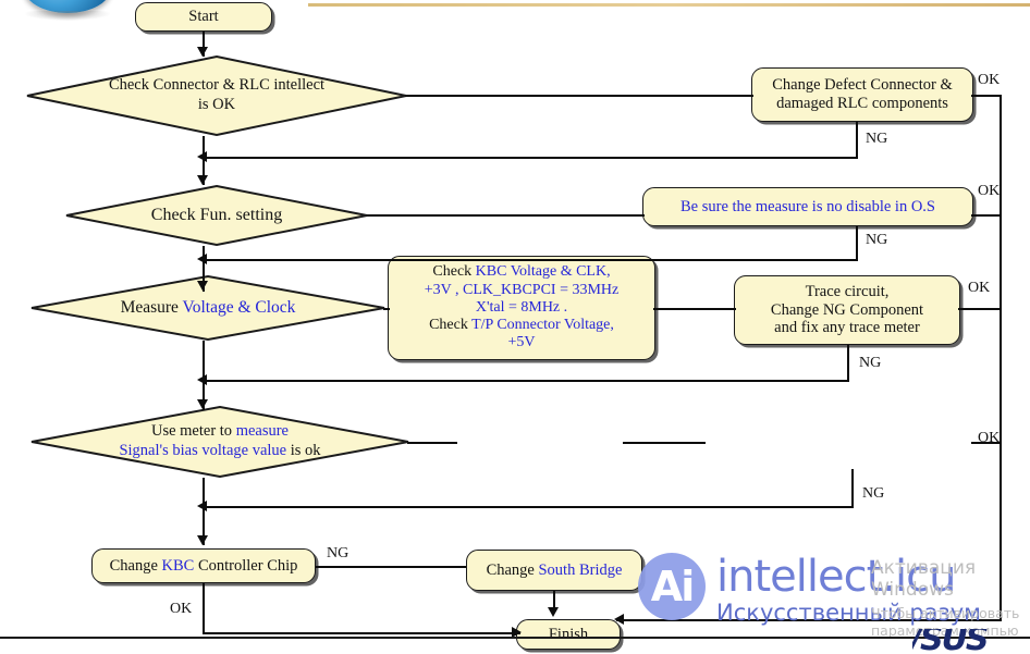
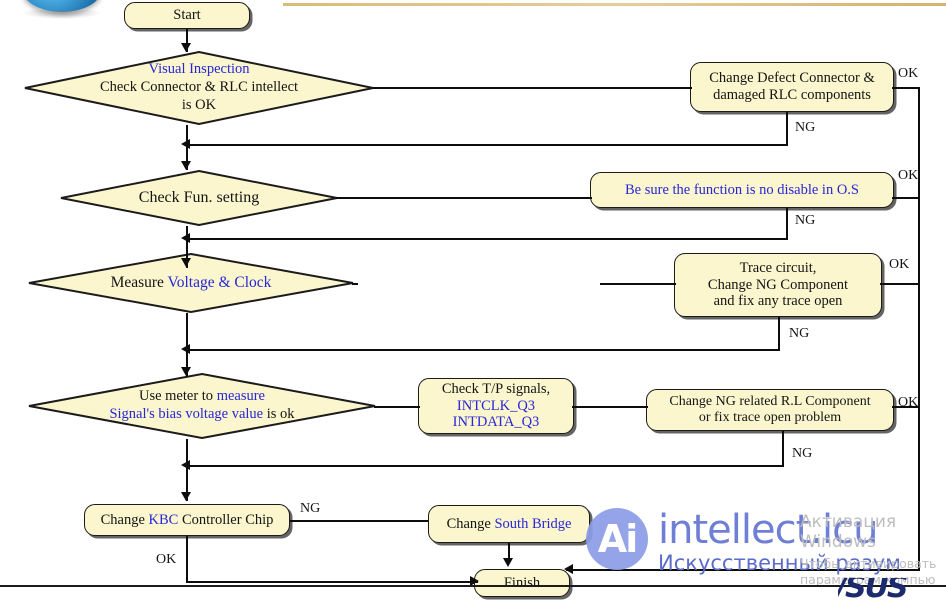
  Start
+ Visual Inspection
  Check Connector & RLC intellect
  is OK
  Change Defect Connector &
  damaged RLC components
  Check Fun. setting
- Be sure the measure is no disable in O.S
+ Be sure the function is no disable in O.S
  Measure Voltage & Clock
- Check KBC Voltage & CLK,
- +3V , CLK_KBCPCI = 33MHz
- X'tal = 8MHz .
- Check T/P Connector Voltage,
- +5V
  Trace circuit,
  Change NG Component
- and fix any trace meter
+ and fix any trace open
  Use meter to measure
  Signal's bias voltage value is ok
+ Check T/P signals,
+ INTCLK_Q3
+ INTDATA_Q3
+ Change NG related R.L Component
+ or fix trace open problem
  Change KBC Controller Chip
  Change South Bridge
  Finish
  OK
  NG
  OK
  NG
  OK
  NG
  OK
  NG
  NG
  OK
  Ai
  intellect.icu
  Искусственный разум
  Активация Windows
  Чтобы активировать
  параметрам компью
  /SUS
